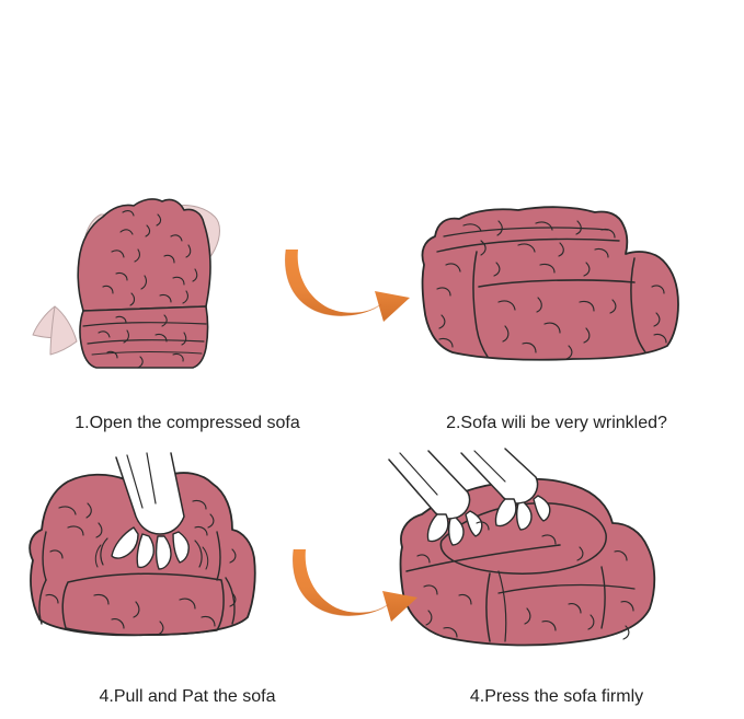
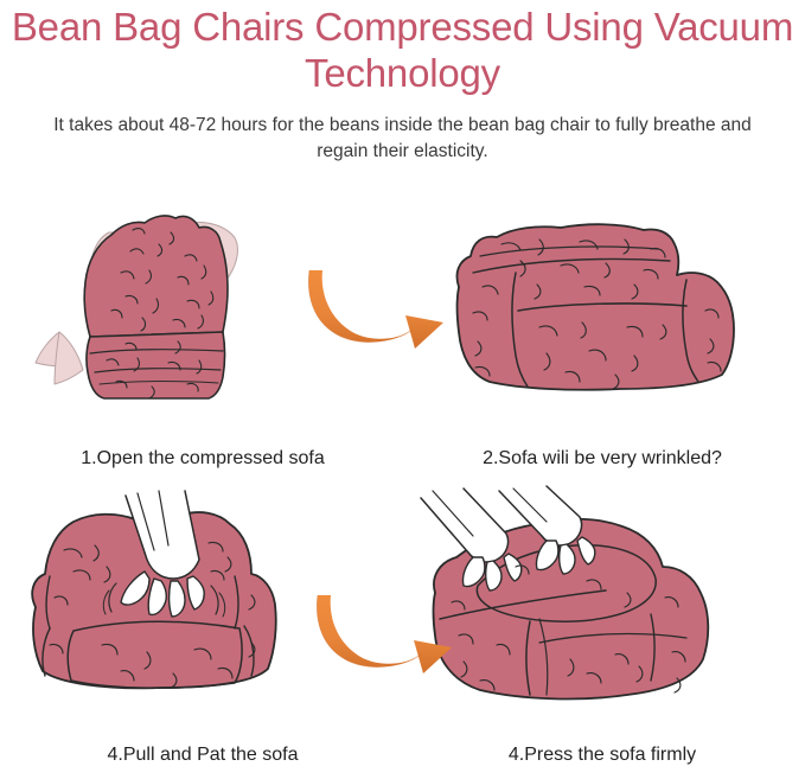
+ Bean Bag Chairs Compressed Using Vacuum Technology
+ It takes about 48-72 hours for the beans inside the bean bag chair to fully breathe and regain their elasticity.
  1.Open the compressed sofa
  2.Sofa wili be very wrinkled?
  4.Pull and Pat the sofa
  4.Press the sofa firmly
